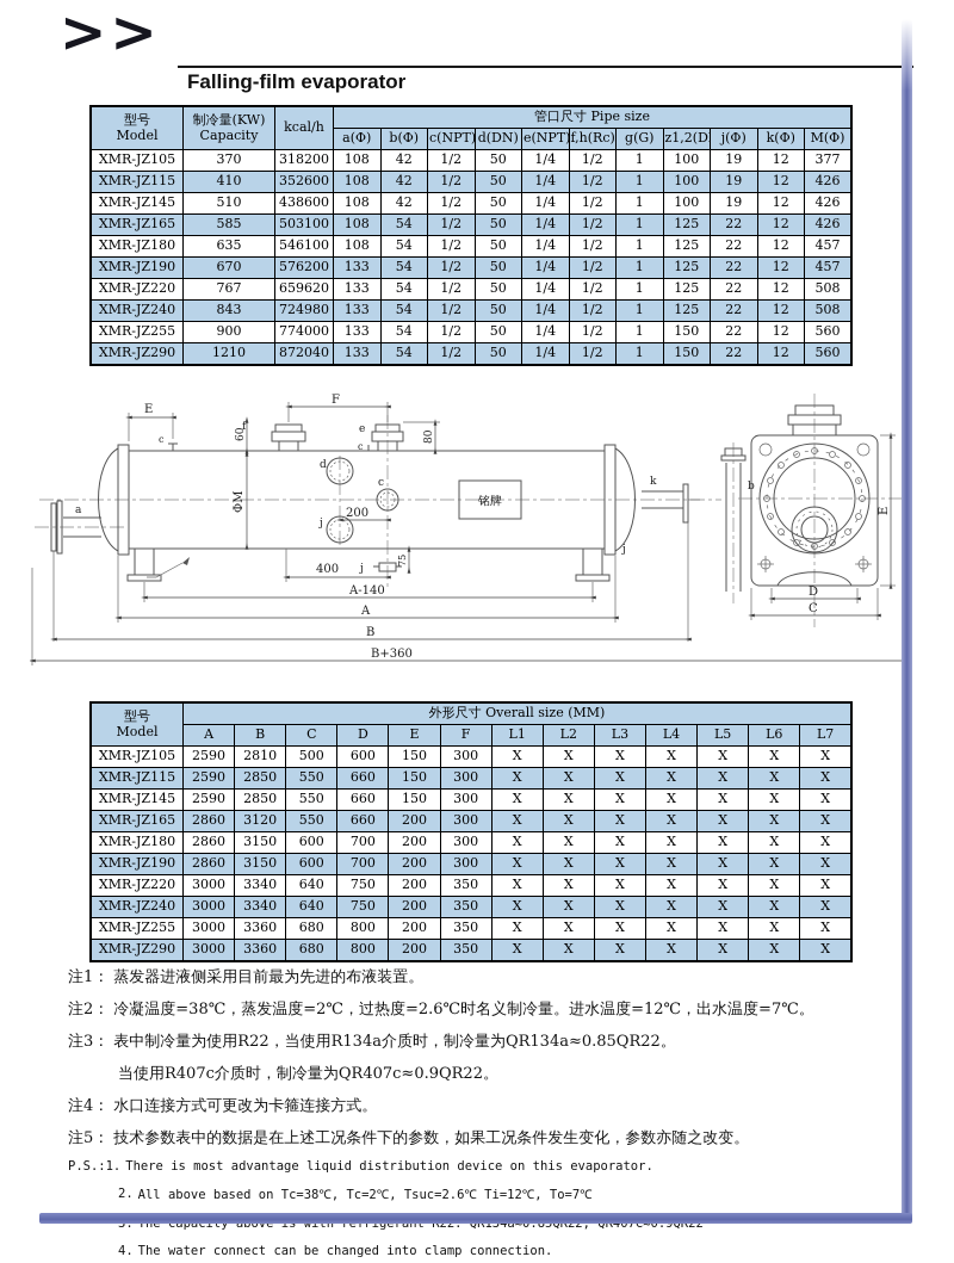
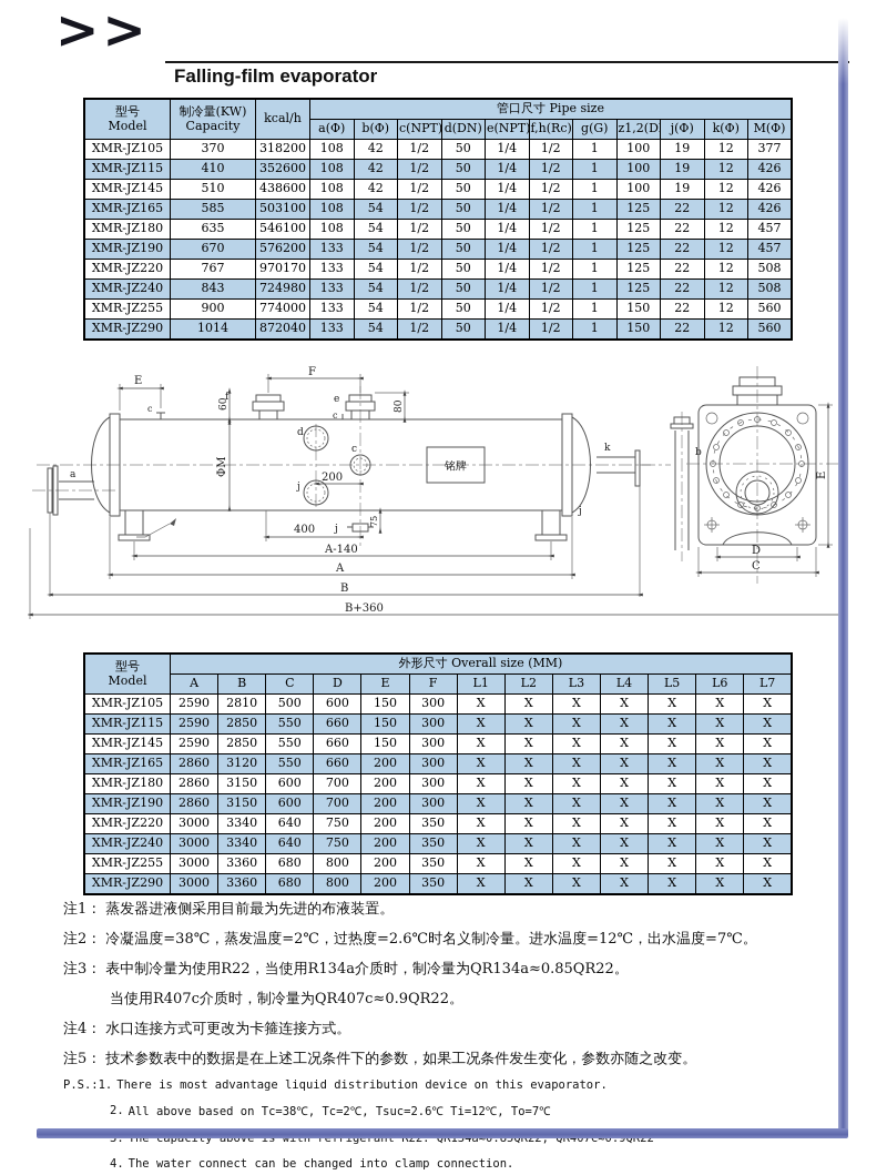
  >>
  Falling-film evaporator
  型号 Model	制冷量(KW) Capacity	kcal/h	管口尺寸 Pipe size
  a(Φ)	b(Φ)	c(NPT)	d(DN)	e(NPT)	f,h(Rc)	g(G)	z1,2(D	j(Φ)	k(Φ)	M(Φ)
  XMR-JZ105	370	318200	108	42	1/2	50	1/4	1/2	1	100	19	12	377
  XMR-JZ115	410	352600	108	42	1/2	50	1/4	1/2	1	100	19	12	426
  XMR-JZ145	510	438600	108	42	1/2	50	1/4	1/2	1	100	19	12	426
  XMR-JZ165	585	503100	108	54	1/2	50	1/4	1/2	1	125	22	12	426
  XMR-JZ180	635	546100	108	54	1/2	50	1/4	1/2	1	125	22	12	457
  XMR-JZ190	670	576200	133	54	1/2	50	1/4	1/2	1	125	22	12	457
- XMR-JZ220	767	659620	133	54	1/2	50	1/4	1/2	1	125	22	12	508
+ XMR-JZ220	767	970170	133	54	1/2	50	1/4	1/2	1	125	22	12	508
  XMR-JZ240	843	724980	133	54	1/2	50	1/4	1/2	1	125	22	12	508
  XMR-JZ255	900	774000	133	54	1/2	50	1/4	1/2	1	150	22	12	560
- XMR-JZ290	1210	872040	133	54	1/2	50	1/4	1/2	1	150	22	12	560
+ XMR-JZ290	1014	872040	133	54	1/2	50	1/4	1/2	1	150	22	12	560
  a
  f
  e
  c
  c
  d
  c
  j
  j
  铭牌
  k
  j
  E
  F
  200
  400
  A-140
  A
  B
  B+360
  D
  C
  型号 Model	外形尺寸 Overall size (MM)
  A	B	C	D	E	F	L1	L2	L3	L4	L5	L6	L7
  XMR-JZ105	2590	2810	500	600	150	300	X	X	X	X	X	X	X
  XMR-JZ115	2590	2850	550	660	150	300	X	X	X	X	X	X	X
  XMR-JZ145	2590	2850	550	660	150	300	X	X	X	X	X	X	X
  XMR-JZ165	2860	3120	550	660	200	300	X	X	X	X	X	X	X
  XMR-JZ180	2860	3150	600	700	200	300	X	X	X	X	X	X	X
  XMR-JZ190	2860	3150	600	700	200	300	X	X	X	X	X	X	X
  XMR-JZ220	3000	3340	640	750	200	350	X	X	X	X	X	X	X
  XMR-JZ240	3000	3340	640	750	200	350	X	X	X	X	X	X	X
  XMR-JZ255	3000	3360	680	800	200	350	X	X	X	X	X	X	X
  XMR-JZ290	3000	3360	680	800	200	350	X	X	X	X	X	X	X
  注1：
  蒸发器进液侧采用目前最为先进的布液装置。
  注2：
  冷凝温度=38℃，蒸发温度=2℃，过热度=2.6℃时名义制冷量。进水温度=12℃，出水温度=7℃。
  注3：
  表中制冷量为使用R22，当使用R134a介质时，制冷量为QR134a≈0.85QR22。
  当使用R407c介质时，制冷量为QR407c≈0.9QR22。
  注4：
  水口连接方式可更改为卡箍连接方式。
  注5：
  技术参数表中的数据是在上述工况条件下的参数，如果工况条件发生变化，参数亦随之改变。
  P.S.:1.
  There is most advantage liquid distribution device on this evaporator.
  2.
  All above based on Tc=38℃, Tc=2℃, Tsuc=2.6℃ Ti=12℃, To=7℃
  3.
  The capacity above is with refrigerant R22. QR134a≈0.85QR22, QR407C≈0.9QR22
  4.
  The water connect can be changed into clamp connection.
